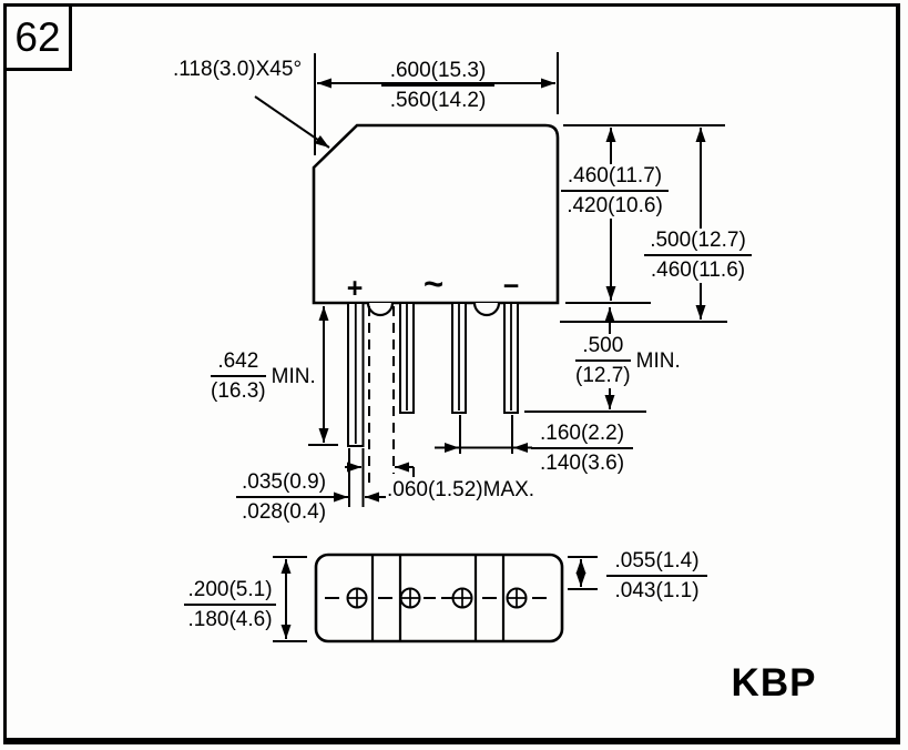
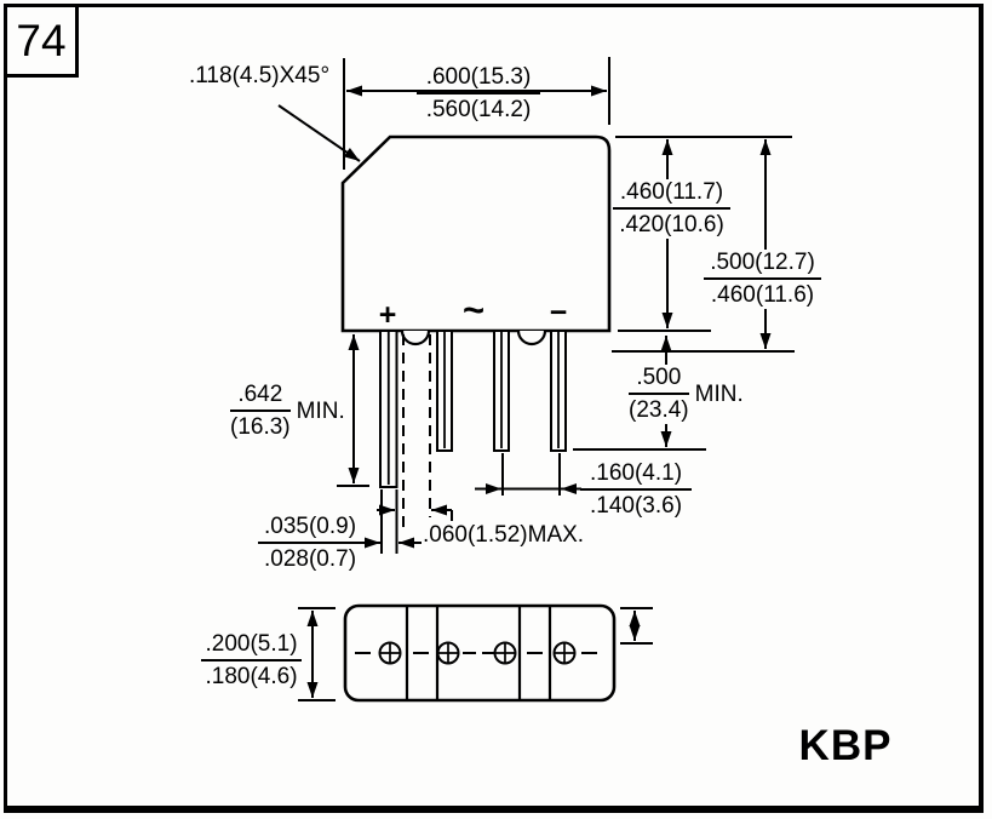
- 62
+ 74
- .118(3.0)X45°
+ .118(4.5)X45°
  .600(15.3)
  .560(14.2)
  .460(11.7)
  .420(10.6)
  .500(12.7)
  .460(11.6)
  .642
  (16.3)
  MIN.
  .500
- (12.7)
+ (23.4)
  MIN.
  .035(0.9)
- .028(0.4)
+ .028(0.7)
  .060(1.52)MAX.
- .160(2.2)
+ .160(4.1)
  .140(3.6)
  +
  ~
  −
  .200(5.1)
  .180(4.6)
- .055(1.4)
- .043(1.1)
  KBP
